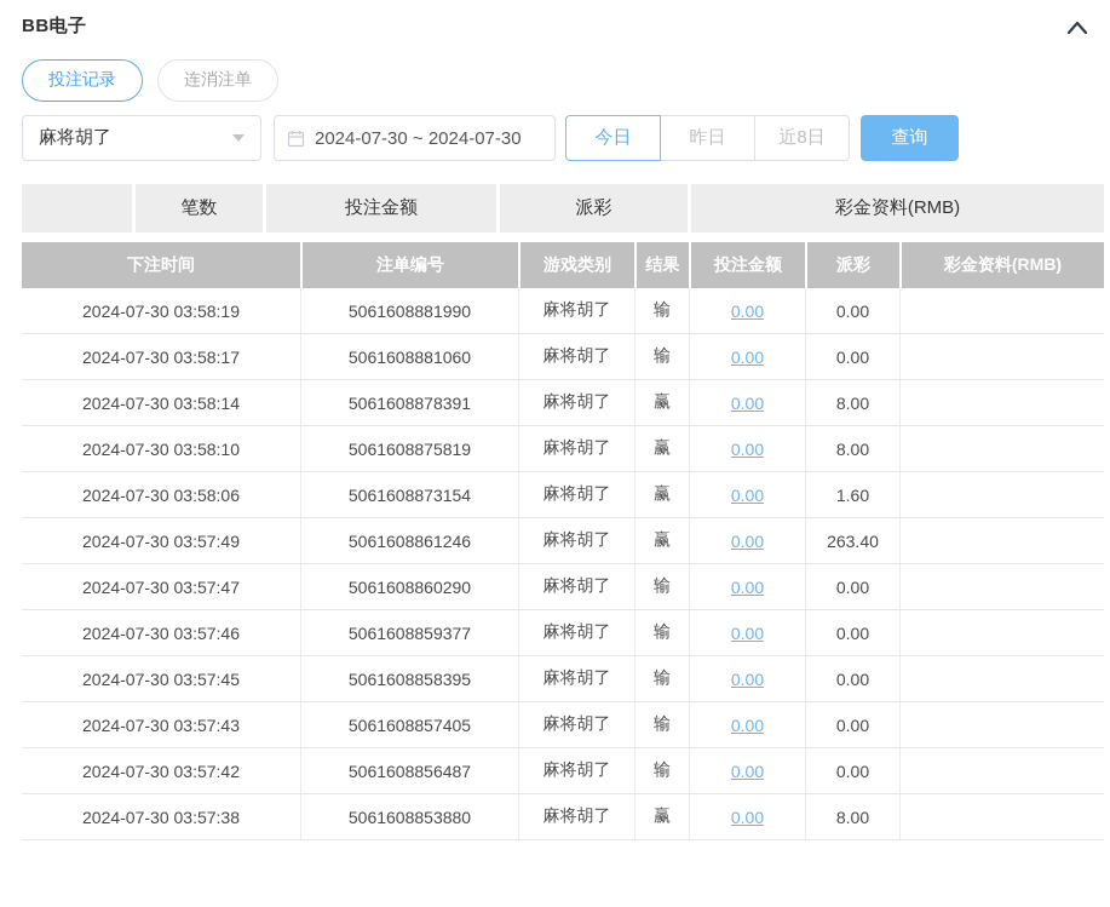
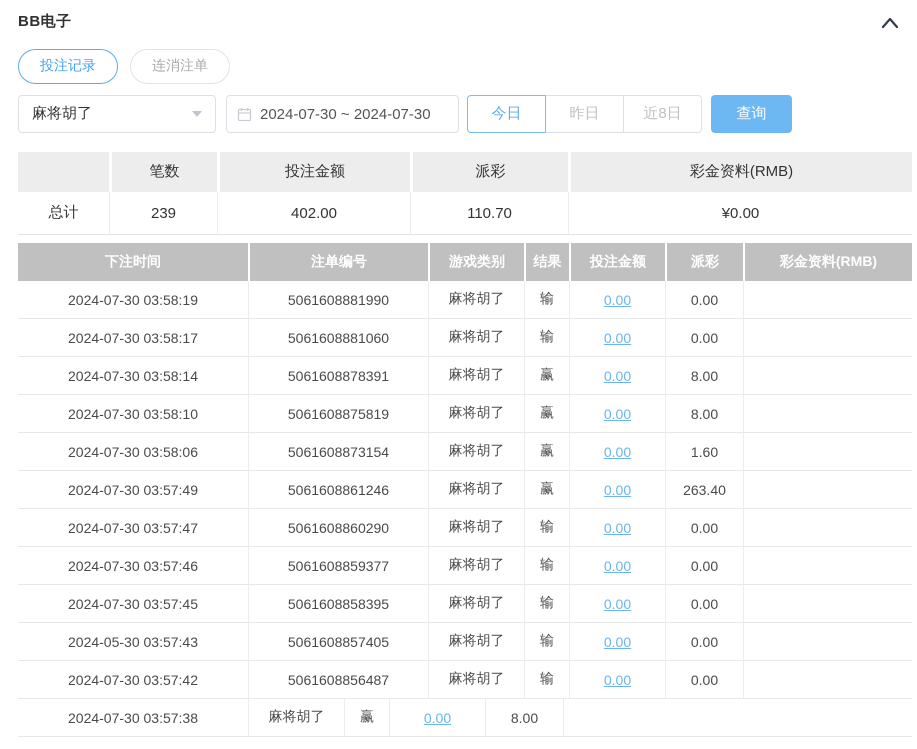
  BB电子
  投注记录
  连消注单
  麻将胡了
  2024-07-30 ~ 2024-07-30
  今日
  昨日
  近8日
  查询
  笔数
  投注金额
  派彩
  彩金资料(RMB)
+ 总计
+ 239
+ 402.00
+ 110.70
+ ¥0.00
  下注时间
  注单编号
  游戏类别
  结果
  投注金额
  派彩
  彩金资料(RMB)
  2024-07-30 03:58:19
  5061608881990
  麻将胡了
  输
  0.00
  0.00
  2024-07-30 03:58:17
  5061608881060
  麻将胡了
  输
  0.00
  0.00
  2024-07-30 03:58:14
  5061608878391
  麻将胡了
  赢
  0.00
  8.00
  2024-07-30 03:58:10
  5061608875819
  麻将胡了
  赢
  0.00
  8.00
  2024-07-30 03:58:06
  5061608873154
  麻将胡了
  赢
  0.00
  1.60
  2024-07-30 03:57:49
  5061608861246
  麻将胡了
  赢
  0.00
  263.40
  2024-07-30 03:57:47
  5061608860290
  麻将胡了
  输
  0.00
  0.00
  2024-07-30 03:57:46
  5061608859377
  麻将胡了
  输
  0.00
  0.00
  2024-07-30 03:57:45
  5061608858395
  麻将胡了
  输
  0.00
  0.00
- 2024-07-30 03:57:43
+ 2024-05-30 03:57:43
  5061608857405
  麻将胡了
  输
  0.00
  0.00
  2024-07-30 03:57:42
  5061608856487
  麻将胡了
  输
  0.00
  0.00
  2024-07-30 03:57:38
- 5061608853880
  麻将胡了
  赢
  0.00
  8.00
